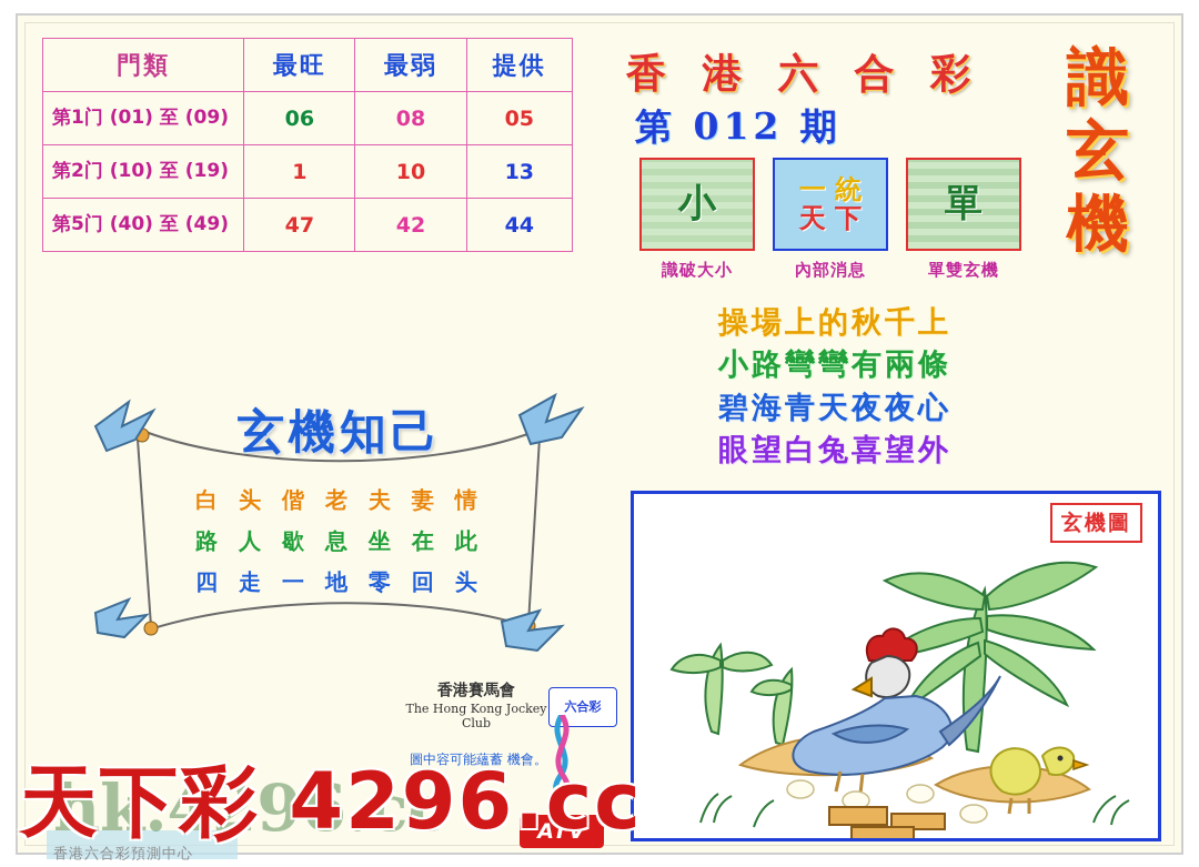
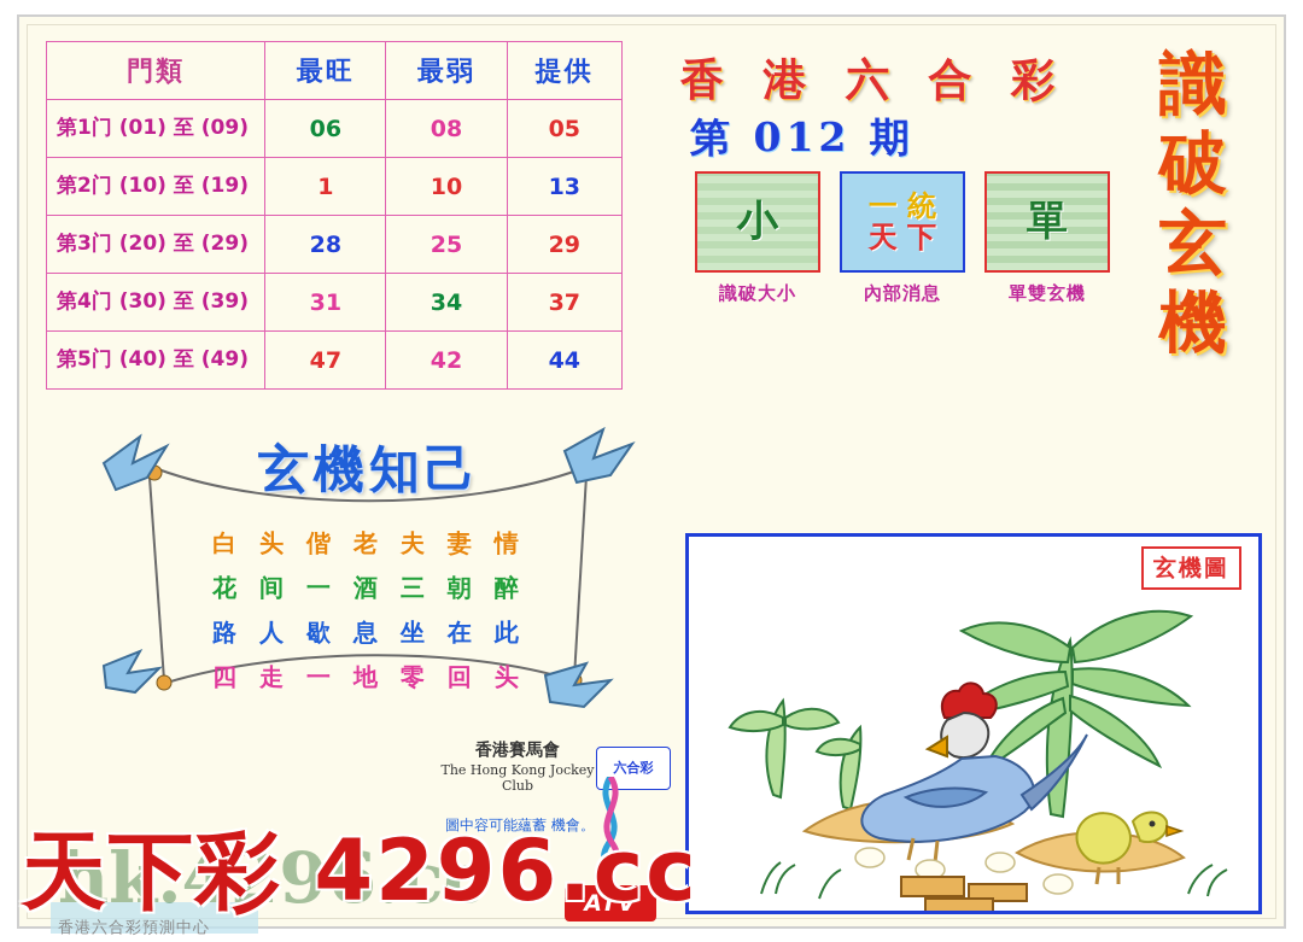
  門類	最旺	最弱	提供
  第1门 (01) 至 (09)	06	08	05
  第2门 (10) 至 (19)	1	10	13
+ 第3门 (20) 至 (29)	28	25	29
+ 第4门 (30) 至 (39)	31	34	37
  第5门 (40) 至 (49)	47	42	44
  香 港 六 合 彩
  第 012 期
  識
+ 破
  玄
  機
  小
  識破大小
  一 統
  天 下
  內部消息
  單
  單雙玄機
- 操場上的秋千上
- 小路彎彎有兩條
- 碧海青天夜夜心
- 眼望白兔喜望外
  玄機知己
  白 头 偕 老 夫 妻 情
+ 花 间 一 酒 三 朝 醉
  路 人 歇 息 坐 在 此
  四 走 一 地 零 回 头
  香港賽馬會
  The Hong Kong Jockey Club
  圖中容可能蘊蓄 機會。
  六合彩
  ATV
  玄機圖
  hk.4296.cc
  天下彩 4296.cc
  香港六合彩預測中心
